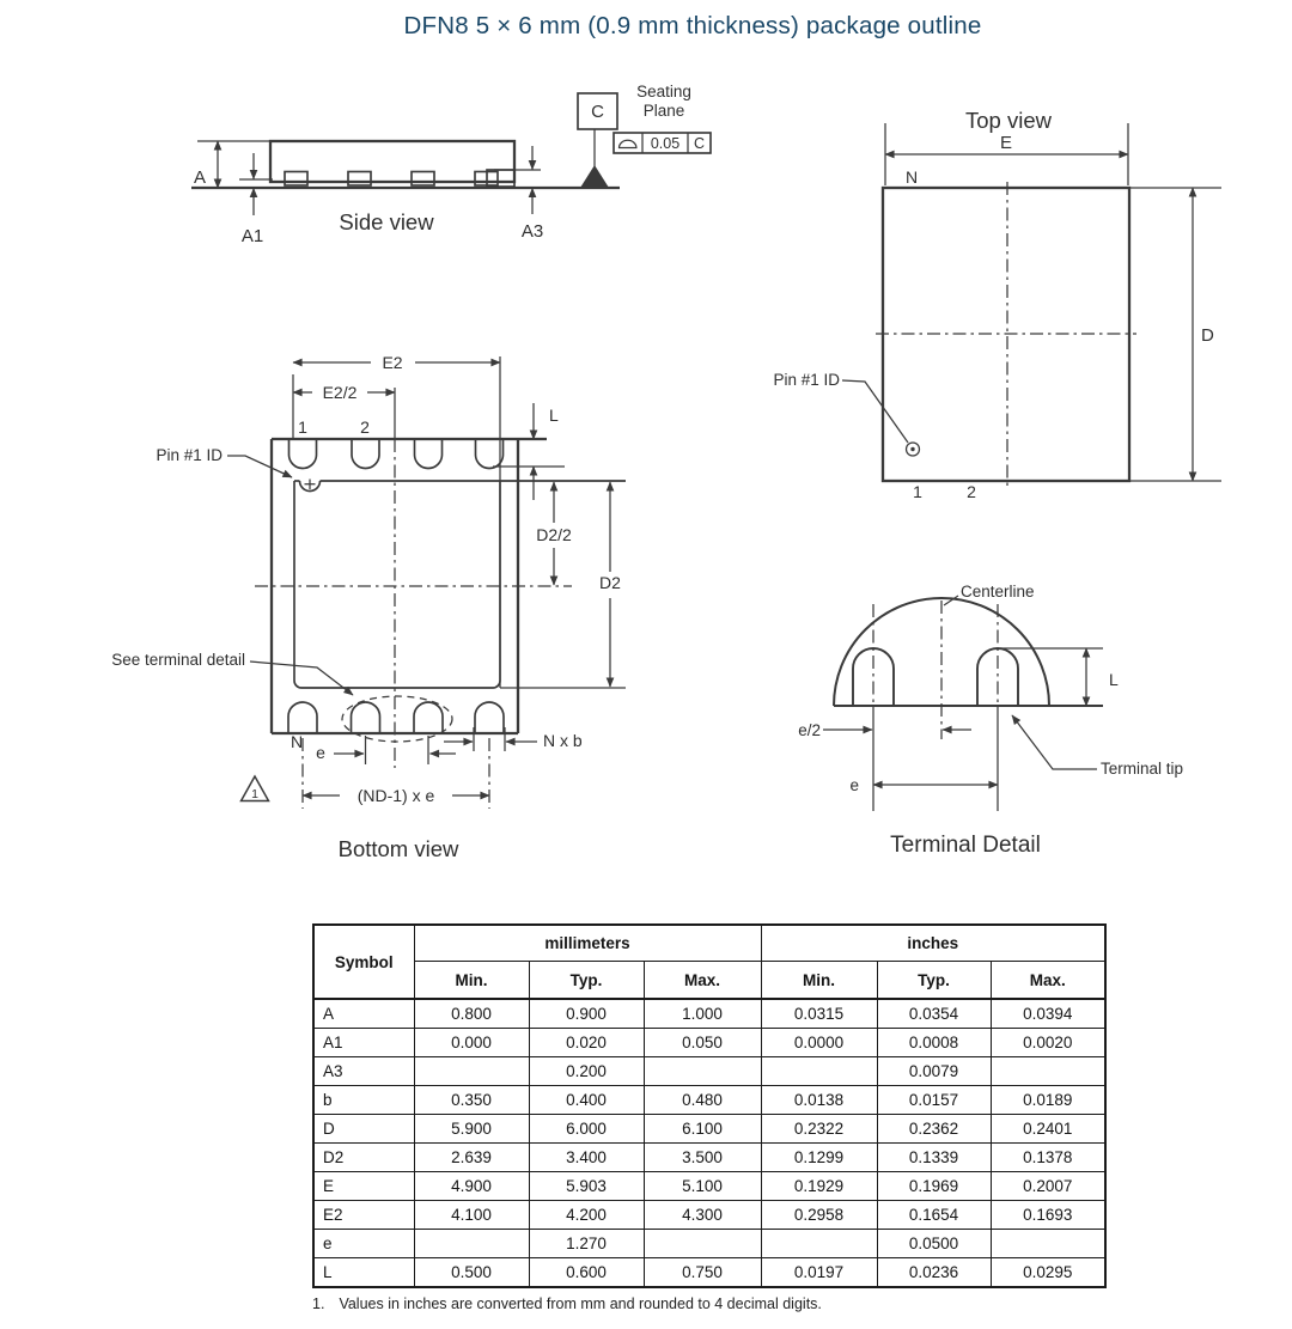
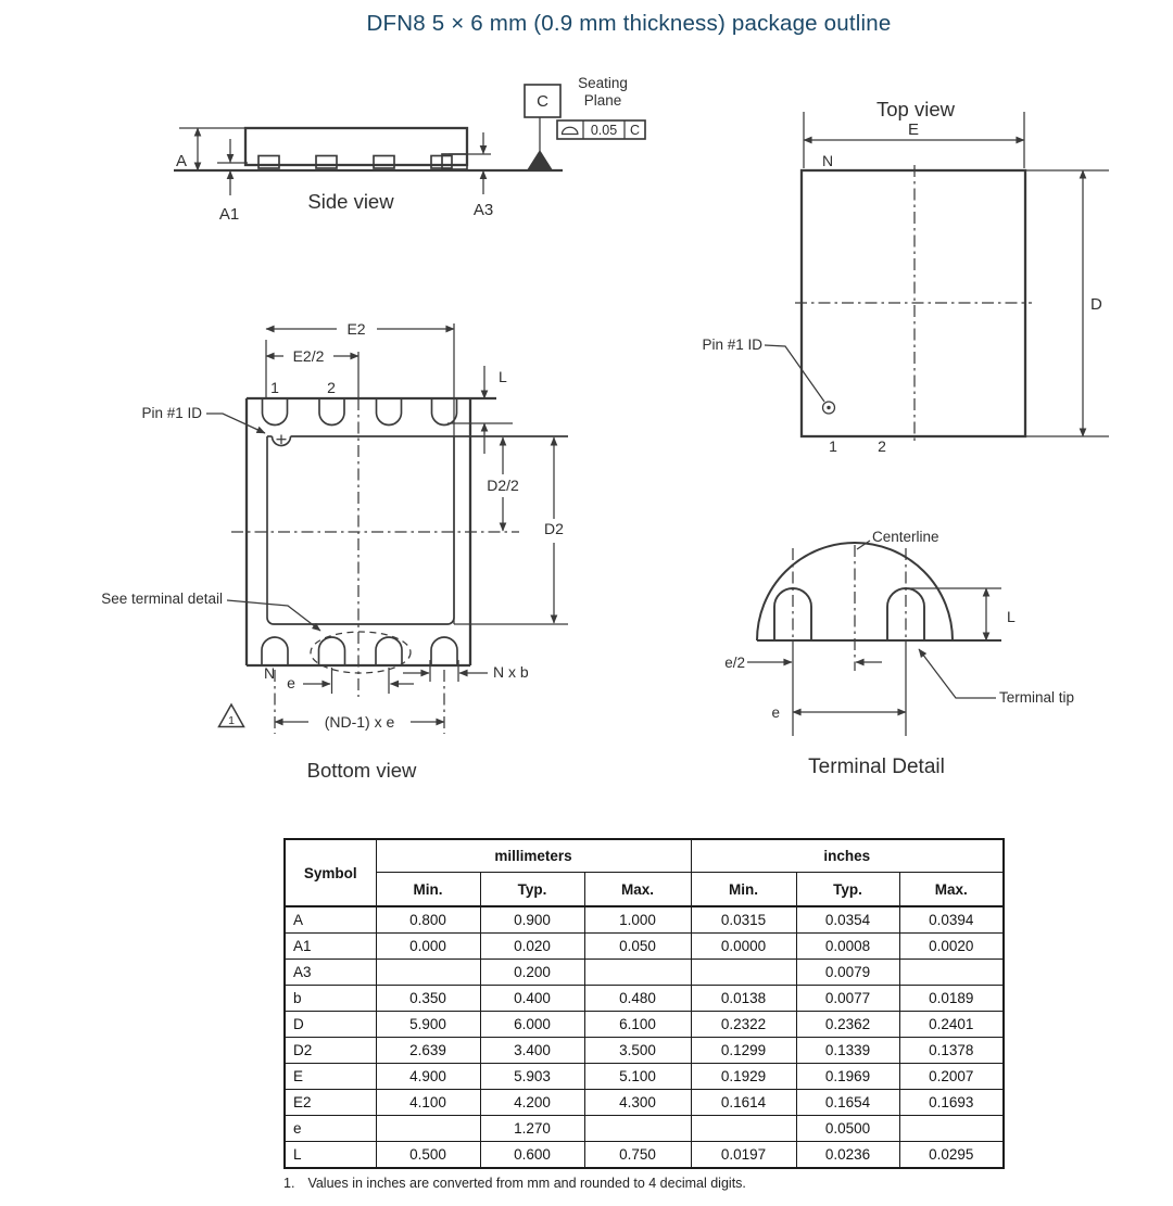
  DFN8 5 × 6 mm (0.9 mm thickness) package outline
  A
  A1
  A3
  C
  Seating
  Plane
  0.05
  C
  Side view
  Top view
  E
  D
  N
  Pin #1 ID
  1
  2
  E2
  E2/2
  1
  2
  Pin #1 ID
  See terminal detail
  L
  D2/2
  D2
  N
  e
  N x b
  (ND-1) x e
  1
  Bottom view
  Centerline
  L
  e/2
  e
  Terminal tip
  Terminal Detail
  Symbol	millimeters	inches
  Min.	Typ.	Max.	Min.	Typ.	Max.
  A	0.800	0.900	1.000	0.0315	0.0354	0.0394
  A1	0.000	0.020	0.050	0.0000	0.0008	0.0020
  A3		0.200			0.0079
- b	0.350	0.400	0.480	0.0138	0.0157	0.0189
+ b	0.350	0.400	0.480	0.0138	0.0077	0.0189
  D	5.900	6.000	6.100	0.2322	0.2362	0.2401
  D2	2.639	3.400	3.500	0.1299	0.1339	0.1378
  E	4.900	5.903	5.100	0.1929	0.1969	0.2007
- E2	4.100	4.200	4.300	0.2958	0.1654	0.1693
+ E2	4.100	4.200	4.300	0.1614	0.1654	0.1693
  e		1.270			0.0500
  L	0.500	0.600	0.750	0.0197	0.0236	0.0295
  1. Values in inches are converted from mm and rounded to 4 decimal digits.
